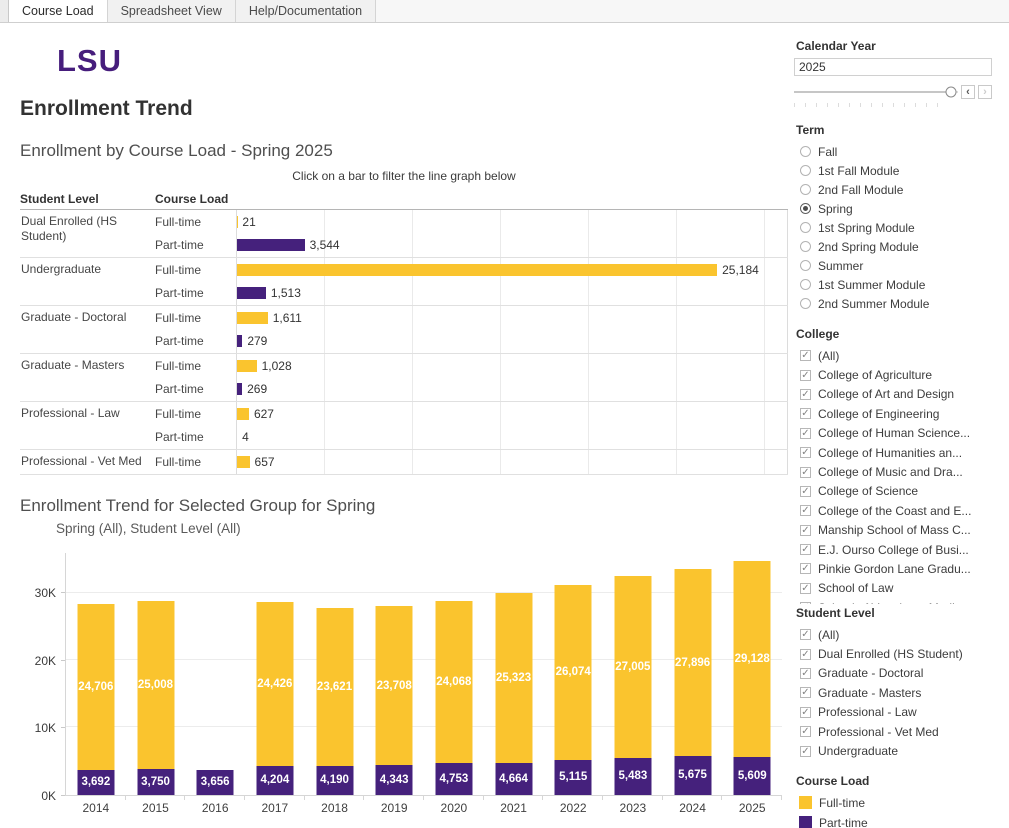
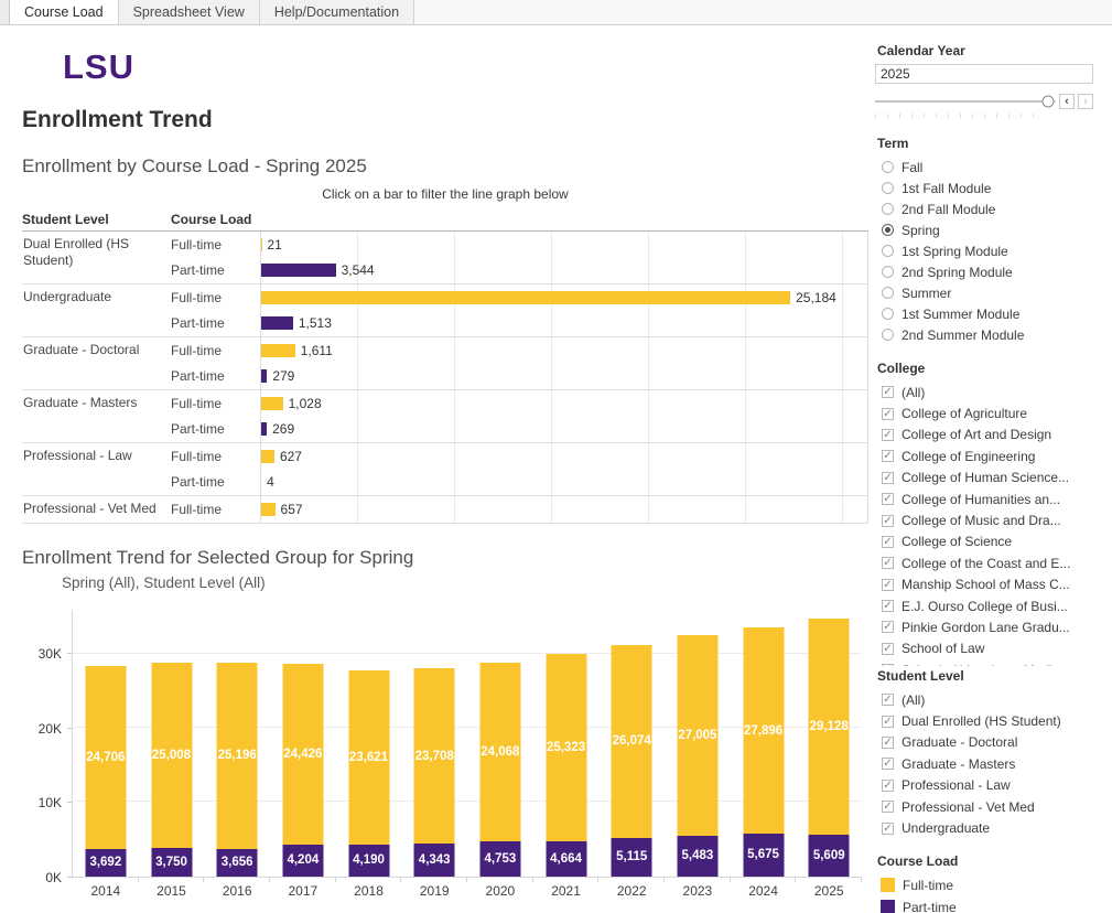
  Course Load
  Spreadsheet View
  Help/Documentation
  LSU
  Enrollment Trend
  Enrollment by Course Load - Spring 2025
  Click on a bar to filter the line graph below
  Student Level
  Course Load
  Dual Enrolled (HS Student)
  Full-time
  21
  Part-time
  3,544
  Undergraduate
  Full-time
  25,184
  Part-time
  1,513
  Graduate - Doctoral
  Full-time
  1,611
  Part-time
  279
  Graduate - Masters
  Full-time
  1,028
  Part-time
  269
  Professional - Law
  Full-time
  627
  Part-time
  4
  Professional - Vet Med
  Full-time
  657
  Enrollment Trend for Selected Group for Spring
  Spring (All), Student Level (All)
  0K
  10K
  20K
  30K
  24,706
  3,692
  25,008
  3,750
+ 25,196
  3,656
  24,426
  4,204
  23,621
  4,190
  23,708
  4,343
  24,068
  4,753
  25,323
  4,664
  26,074
  5,115
  27,005
  5,483
  27,896
  5,675
  29,128
  5,609
  2014
  2015
  2016
  2017
  2018
  2019
  2020
  2021
  2022
  2023
  2024
  2025
  Calendar Year
  2025
  ‹
  ›
  Term
  Fall
  1st Fall Module
  2nd Fall Module
  Spring
  1st Spring Module
  2nd Spring Module
  Summer
  1st Summer Module
  2nd Summer Module
  College
  ✓
  (All)
  ✓
  College of Agriculture
  ✓
  College of Art and Design
  ✓
  College of Engineering
  ✓
  College of Human Science...
  ✓
  College of Humanities an...
  ✓
  College of Music and Dra...
  ✓
  College of Science
  ✓
  College of the Coast and E...
  ✓
  Manship School of Mass C...
  ✓
  E.J. Ourso College of Busi...
  ✓
  Pinkie Gordon Lane Gradu...
  ✓
  School of Law
  Student Level
  ✓
  (All)
  ✓
  Dual Enrolled (HS Student)
  ✓
  Graduate - Doctoral
  ✓
  Graduate - Masters
  ✓
  Professional - Law
  ✓
  Professional - Vet Med
  ✓
  Undergraduate
  Course Load
  Full-time
  Part-time
